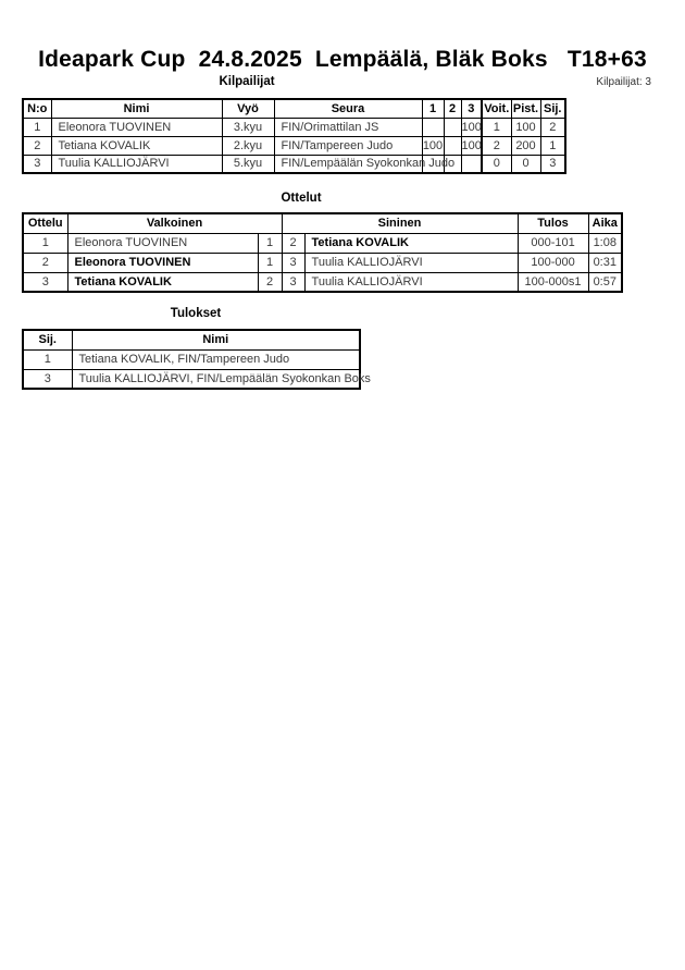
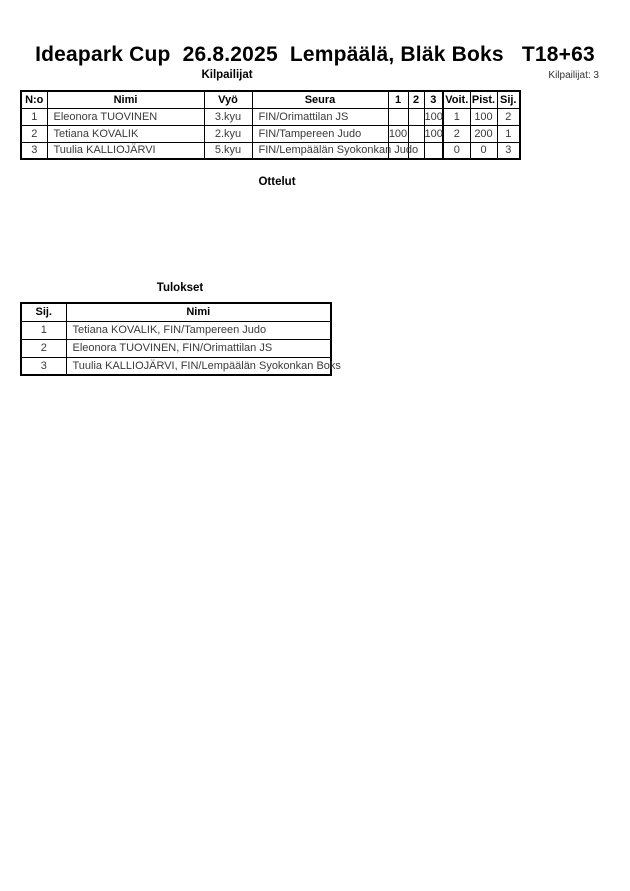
- Ideapark Cup 24.8.2025 Lempäälä, Bläk Boks T18+63
+ Ideapark Cup 26.8.2025 Lempäälä, Bläk Boks T18+63
  Kilpailijat
  Kilpailijat: 3
  N:o	Nimi	Vyö	Seura	1	2	3	Voit.	Pist.	Sij.
  1	Eleonora TUOVINEN	3.kyu	FIN/Orimattilan JS			100	1	100	2
  2	Tetiana KOVALIK	2.kyu	FIN/Tampereen Judo	100		100	2	200	1
  3	Tuulia KALLIOJÄRVI	5.kyu	FIN/Lempäälän Syokonkan Judo				0	0	3
  Ottelut
- Ottelu	Valkoinen	Sininen	Tulos	Aika
- 1	Eleonora TUOVINEN	1	2	Tetiana KOVALIK	000-101	1:08
- 2	Eleonora TUOVINEN	1	3	Tuulia KALLIOJÄRVI	100-000	0:31
- 3	Tetiana KOVALIK	2	3	Tuulia KALLIOJÄRVI	100-000s1	0:57
  Tulokset
  Sij.	Nimi
  1	Tetiana KOVALIK, FIN/Tampereen Judo
+ 2	Eleonora TUOVINEN, FIN/Orimattilan JS
  3	Tuulia KALLIOJÄRVI, FIN/Lempäälän Syokonkan Boks
